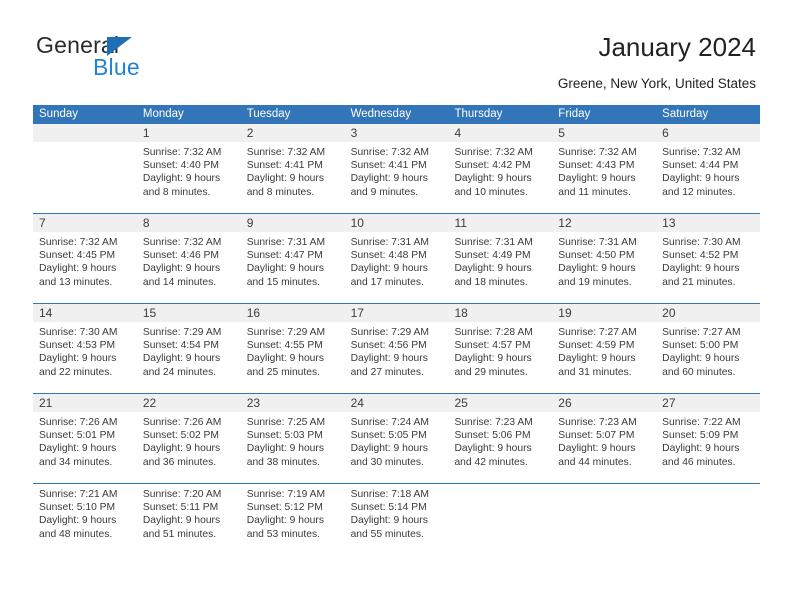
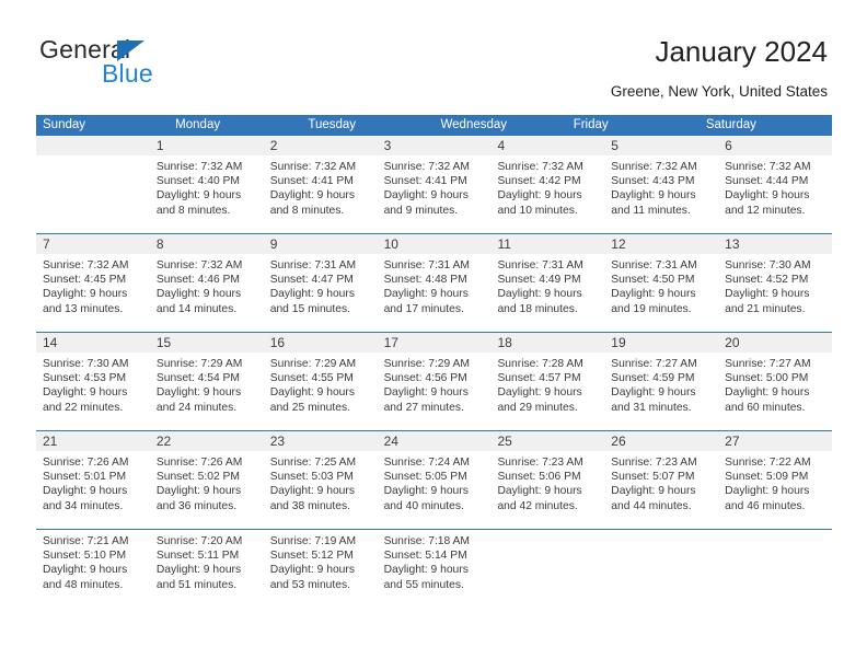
  General
  Blue
  January 2024
  Greene, New York, United States
  Sunday
  Monday
  Tuesday
  Wednesday
- Thursday
  Friday
  Saturday
  1
  2
  3
  4
  5
  6
  Sunrise: 7:32 AM
  Sunset: 4:40 PM
  Daylight: 9 hours
  and 8 minutes.
  Sunrise: 7:32 AM
  Sunset: 4:41 PM
  Daylight: 9 hours
  and 8 minutes.
  Sunrise: 7:32 AM
  Sunset: 4:41 PM
  Daylight: 9 hours
  and 9 minutes.
  Sunrise: 7:32 AM
  Sunset: 4:42 PM
  Daylight: 9 hours
  and 10 minutes.
  Sunrise: 7:32 AM
  Sunset: 4:43 PM
  Daylight: 9 hours
  and 11 minutes.
  Sunrise: 7:32 AM
  Sunset: 4:44 PM
  Daylight: 9 hours
  and 12 minutes.
  7
  8
  9
  10
  11
  12
  13
  Sunrise: 7:32 AM
  Sunset: 4:45 PM
  Daylight: 9 hours
  and 13 minutes.
  Sunrise: 7:32 AM
  Sunset: 4:46 PM
  Daylight: 9 hours
  and 14 minutes.
  Sunrise: 7:31 AM
  Sunset: 4:47 PM
  Daylight: 9 hours
  and 15 minutes.
  Sunrise: 7:31 AM
  Sunset: 4:48 PM
  Daylight: 9 hours
  and 17 minutes.
  Sunrise: 7:31 AM
  Sunset: 4:49 PM
  Daylight: 9 hours
  and 18 minutes.
  Sunrise: 7:31 AM
  Sunset: 4:50 PM
  Daylight: 9 hours
  and 19 minutes.
  Sunrise: 7:30 AM
  Sunset: 4:52 PM
  Daylight: 9 hours
  and 21 minutes.
  14
  15
  16
  17
  18
  19
  20
  Sunrise: 7:30 AM
  Sunset: 4:53 PM
  Daylight: 9 hours
  and 22 minutes.
  Sunrise: 7:29 AM
  Sunset: 4:54 PM
  Daylight: 9 hours
  and 24 minutes.
  Sunrise: 7:29 AM
  Sunset: 4:55 PM
  Daylight: 9 hours
  and 25 minutes.
  Sunrise: 7:29 AM
  Sunset: 4:56 PM
  Daylight: 9 hours
  and 27 minutes.
  Sunrise: 7:28 AM
  Sunset: 4:57 PM
  Daylight: 9 hours
  and 29 minutes.
  Sunrise: 7:27 AM
  Sunset: 4:59 PM
  Daylight: 9 hours
  and 31 minutes.
  Sunrise: 7:27 AM
  Sunset: 5:00 PM
  Daylight: 9 hours
  and 60 minutes.
  21
  22
  23
  24
  25
  26
  27
  Sunrise: 7:26 AM
  Sunset: 5:01 PM
  Daylight: 9 hours
  and 34 minutes.
  Sunrise: 7:26 AM
  Sunset: 5:02 PM
  Daylight: 9 hours
  and 36 minutes.
  Sunrise: 7:25 AM
  Sunset: 5:03 PM
  Daylight: 9 hours
  and 38 minutes.
  Sunrise: 7:24 AM
  Sunset: 5:05 PM
  Daylight: 9 hours
- and 30 minutes.
+ and 40 minutes.
  Sunrise: 7:23 AM
  Sunset: 5:06 PM
  Daylight: 9 hours
  and 42 minutes.
  Sunrise: 7:23 AM
  Sunset: 5:07 PM
  Daylight: 9 hours
  and 44 minutes.
  Sunrise: 7:22 AM
  Sunset: 5:09 PM
  Daylight: 9 hours
  and 46 minutes.
  Sunrise: 7:21 AM
  Sunset: 5:10 PM
  Daylight: 9 hours
  and 48 minutes.
  Sunrise: 7:20 AM
  Sunset: 5:11 PM
  Daylight: 9 hours
  and 51 minutes.
  Sunrise: 7:19 AM
  Sunset: 5:12 PM
  Daylight: 9 hours
  and 53 minutes.
  Sunrise: 7:18 AM
  Sunset: 5:14 PM
  Daylight: 9 hours
  and 55 minutes.
